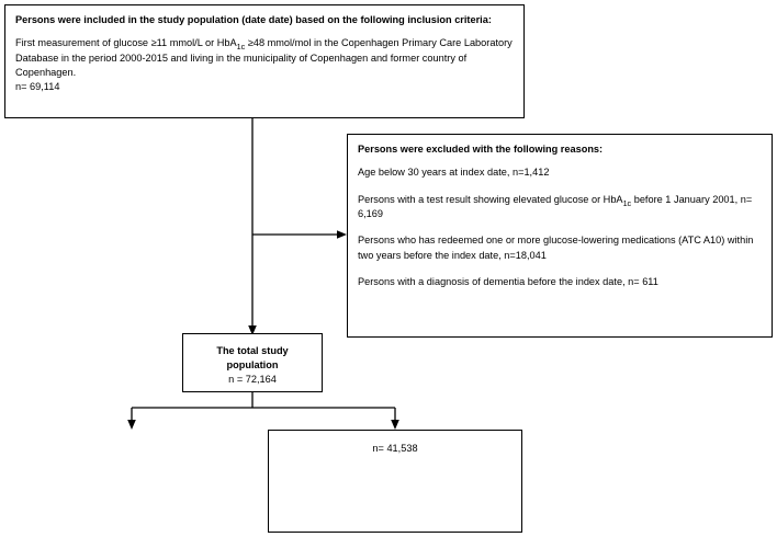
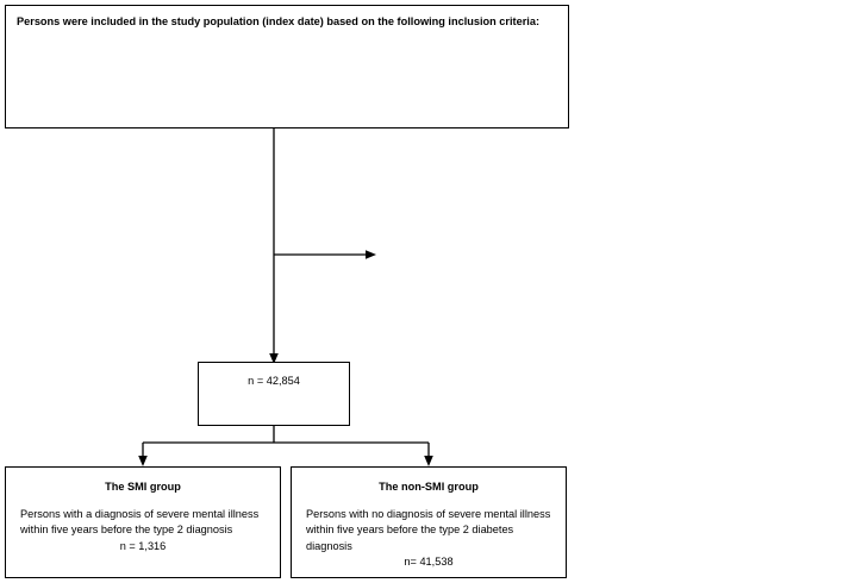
- Persons were included in the study population (date date) based on the following inclusion criteria:
+ Persons were included in the study population (index date) based on the following inclusion criteria:
- First measurement of glucose ≥11 mmol/L or HbA1c ≥48 mmol/mol in the Copenhagen Primary Care Laboratory Database in the period 2000-2015 and living in the municipality of Copenhagen and former country of Copenhagen.
- n= 69,114
- Persons were excluded with the following reasons:
- Age below 30 years at index date, n=1,412
- Persons with a test result showing elevated glucose or HbA1c before 1 January 2001, n= 6,169
- Persons who has redeemed one or more glucose-lowering medications (ATC A10) within two years before the index date, n=18,041
- Persons with a diagnosis of dementia before the index date, n= 611
- The total study population
- n = 72,164
+ n = 42,854
+ The SMI group
+ Persons with a diagnosis of severe mental illness within five years before the type 2 diagnosis
+ n = 1,316
+ The non-SMI group
+ Persons with no diagnosis of severe mental illness within five years before the type 2 diabetes diagnosis
  n= 41,538
